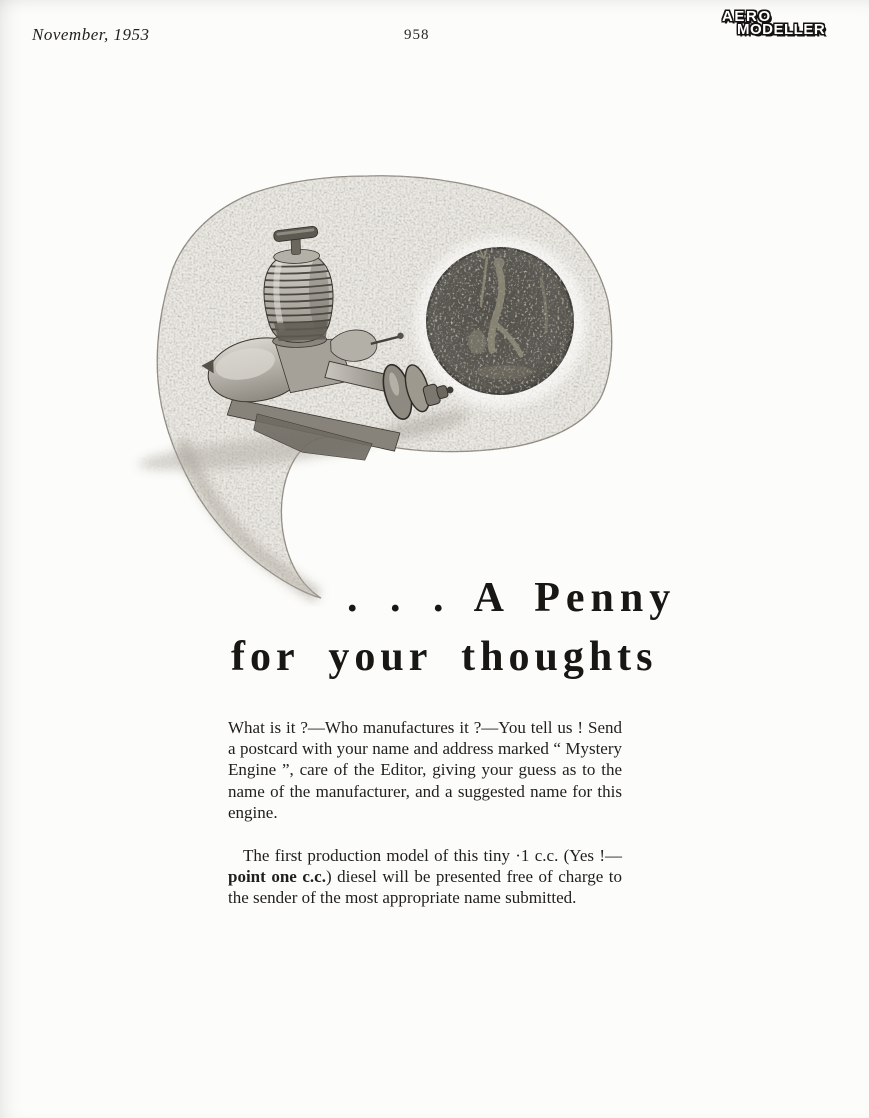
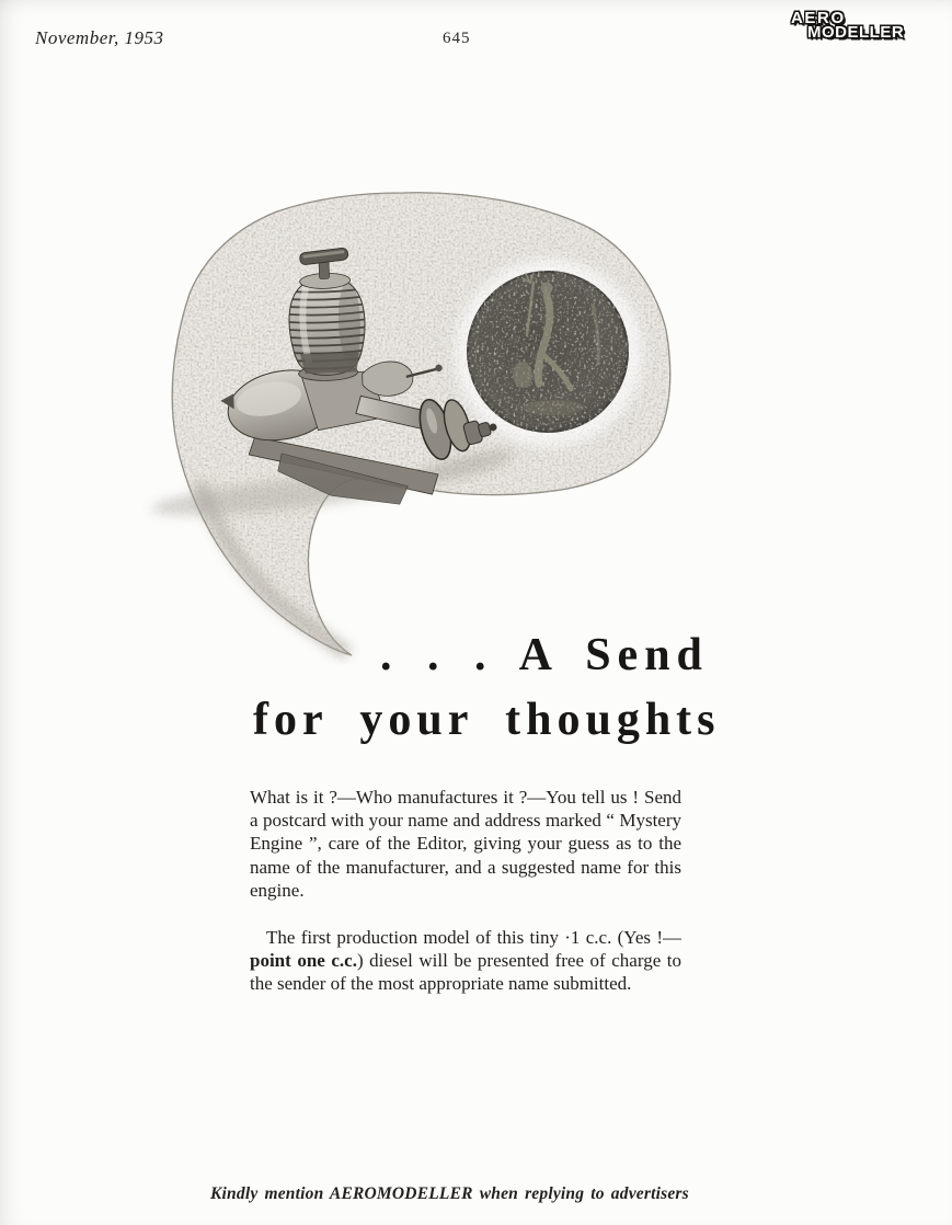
  November, 1953
- 958
+ 645
  AERO
  MODELLER
- . . . A Penny
+ . . . A Send
  for your thoughts
  What is it ?—Who manufactures it ?—You tell us ! Send a postcard with your name and address marked “ Mystery Engine ”, care of the Editor, giving your guess as to the name of the manufacturer, and a suggested name for this engine.
  The first production model of this tiny ·1 c.c. (Yes !—point one c.c.) diesel will be presented free of charge to the sender of the most appropriate name submitted.
+ Kindly mention AEROMODELLER when replying to advertisers
